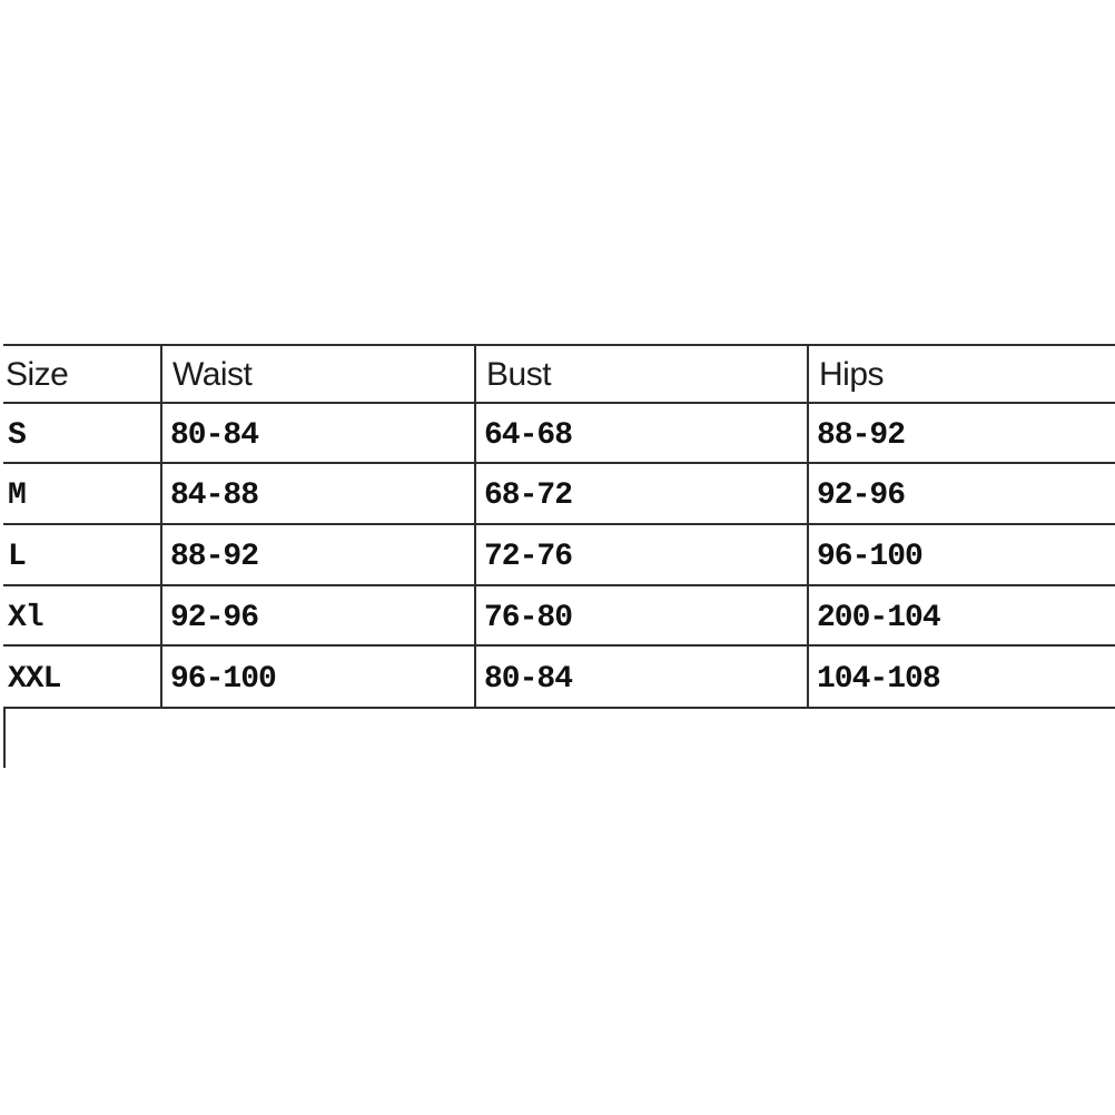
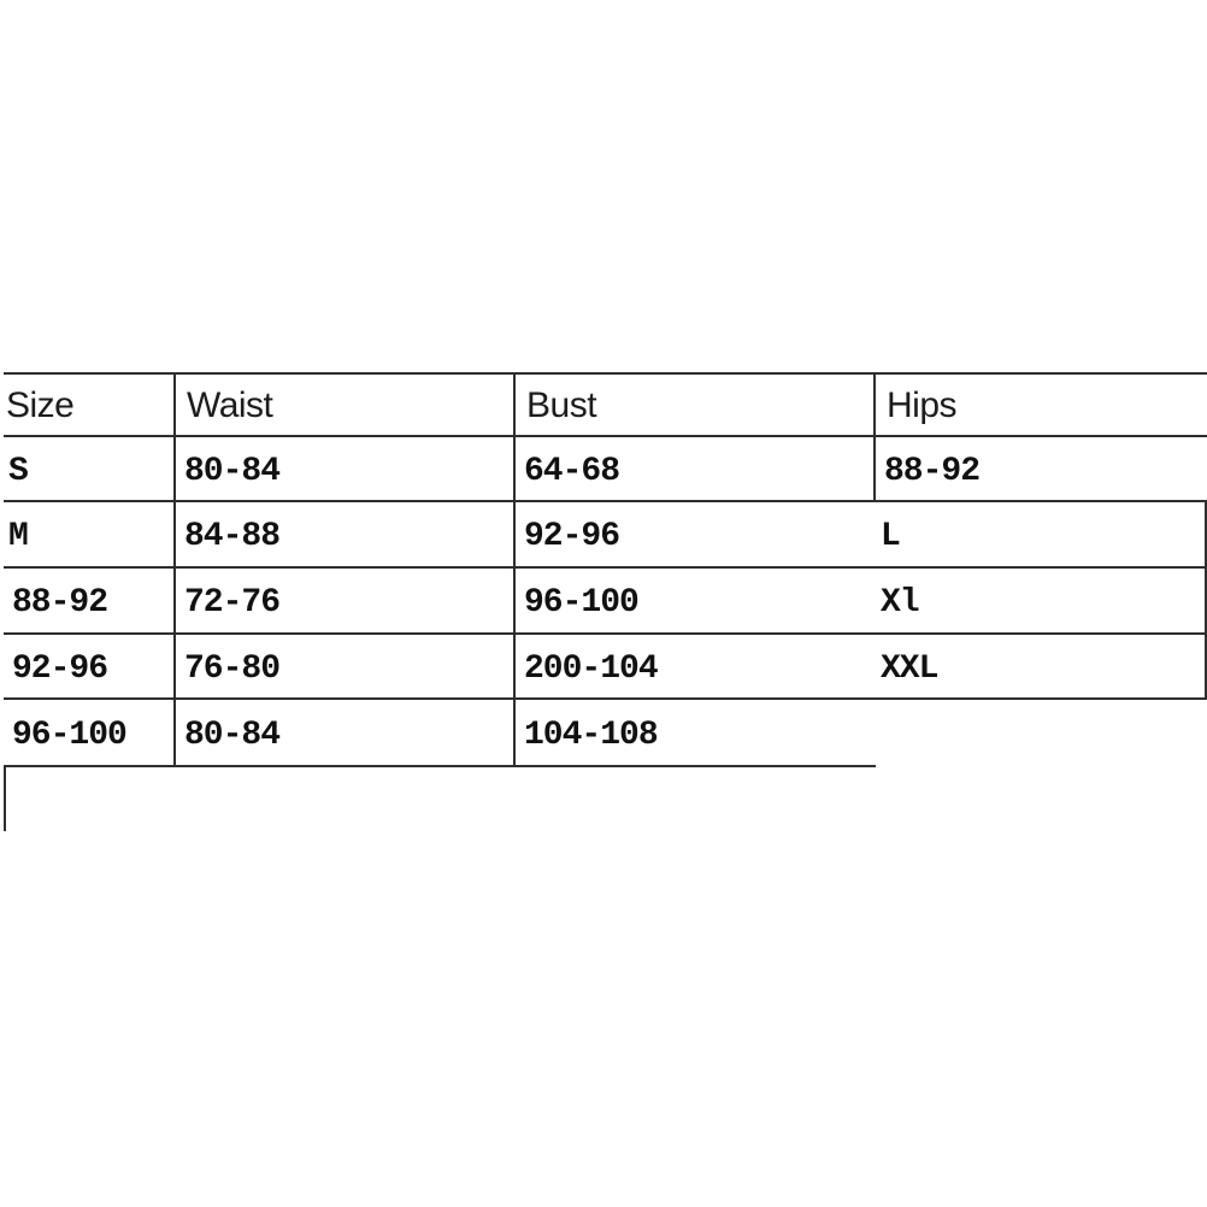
  Size
  Waist
  Bust
  Hips
  S
  80-84
  64-68
  88-92
  M
  84-88
- 68-72
  92-96
  L
  88-92
  72-76
  96-100
  Xl
  92-96
  76-80
  200-104
  XXL
  96-100
  80-84
  104-108
